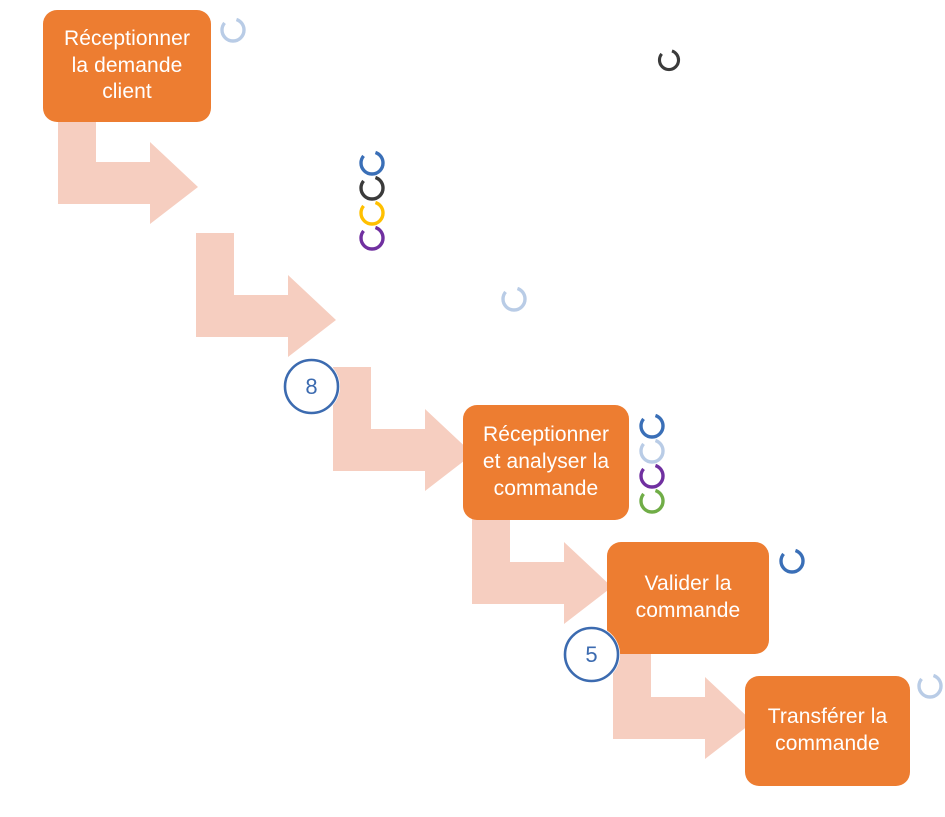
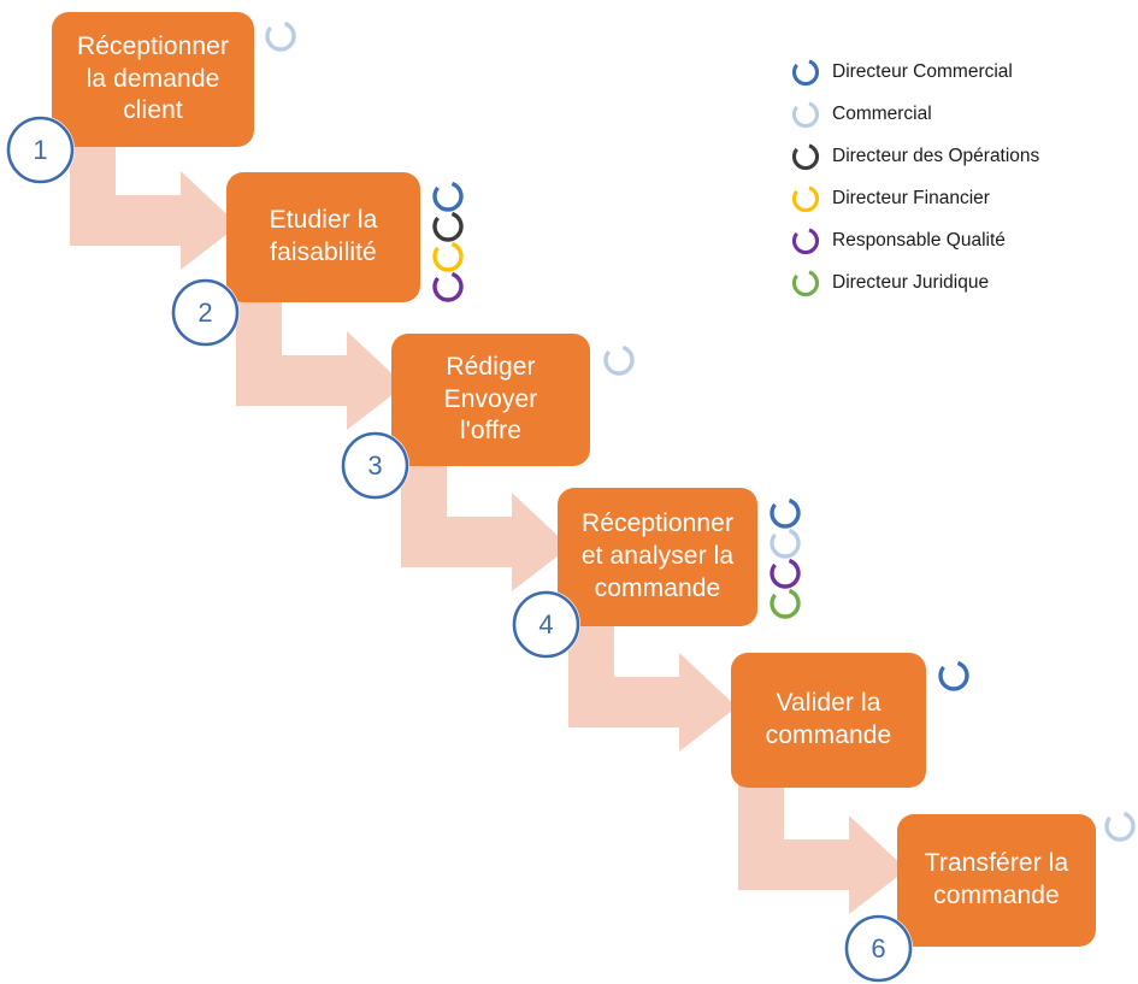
  Réceptionner
  la demande
  client
+ 1
+ Etudier la
+ faisabilité
+ 2
+ Rédiger
+ Envoyer
+ l'offre
- 8
+ 3
  Réceptionner
  et analyser la
  commande
+ 4
  Valider la
  commande
- 5
  Transférer la
  commande
+ 6
+ Directeur Commercial
+ Commercial
+ Directeur des Opérations
+ Directeur Financier
+ Responsable Qualité
+ Directeur Juridique
